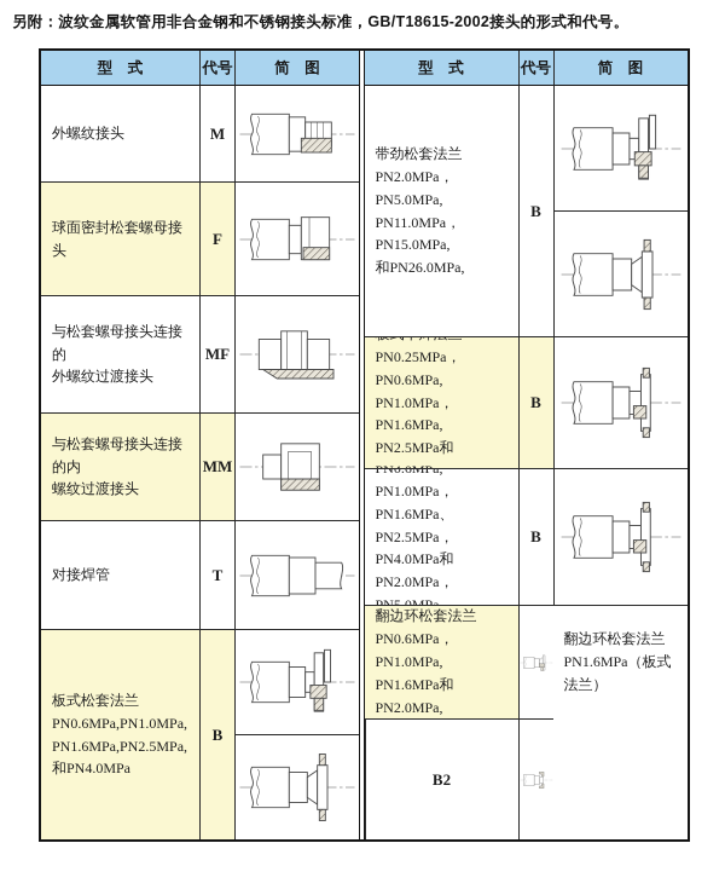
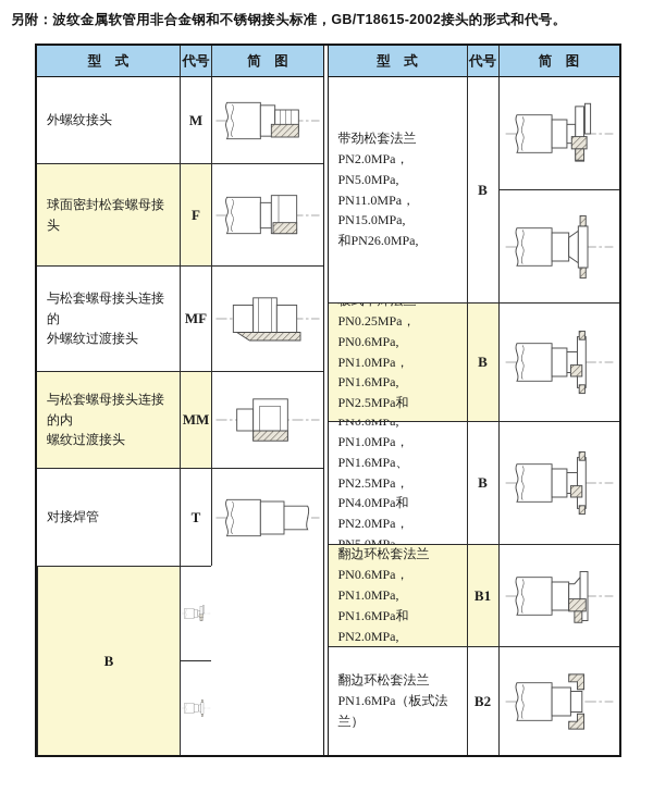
  另附：波纹金属软管用非合金钢和不锈钢接头标准，GB/T18615-2002接头的形式和代号。
  型 式
  代号
  简 图
  外螺纹接头
  M
  球面密封松套螺母接头
  F
  与松套螺母接头连接的
  外螺纹过渡接头
  MF
  与松套螺母接头连接的内
  螺纹过渡接头
  MM
  对接焊管
  T
- 板式松套法兰
- PN0.6MPa,PN1.0MPa,
- PN1.6MPa,PN2.5MPa,
- 和PN4.0MPa
  B
  型 式
  代号
  简 图
  带劲松套法兰
  PN2.0MPa，PN5.0MPa,
  PN11.0MPa，PN15.0MPa,
  和PN26.0MPa,
  B
  PN0.25MPa，PN0.6MPa,
  PN1.0MPa，PN1.6MPa,
  B
  PN1.0MPa，PN1.6MPa、
  PN2.5MPa，PN4.0MPa和
  B
  翻边环松套法兰
  PN0.6MPa，PN1.0MPa,
  PN1.6MPa和PN2.0MPa,
+ B1
  翻边环松套法兰
  PN1.6MPa（板式法兰）
  B2
